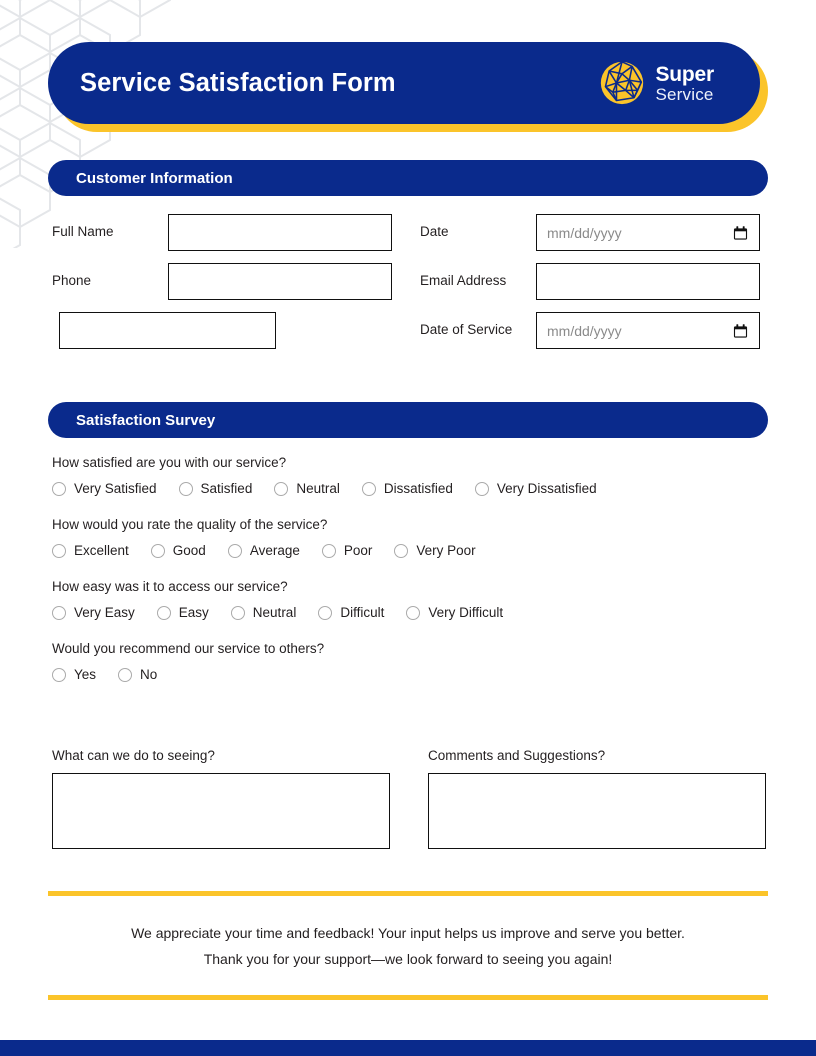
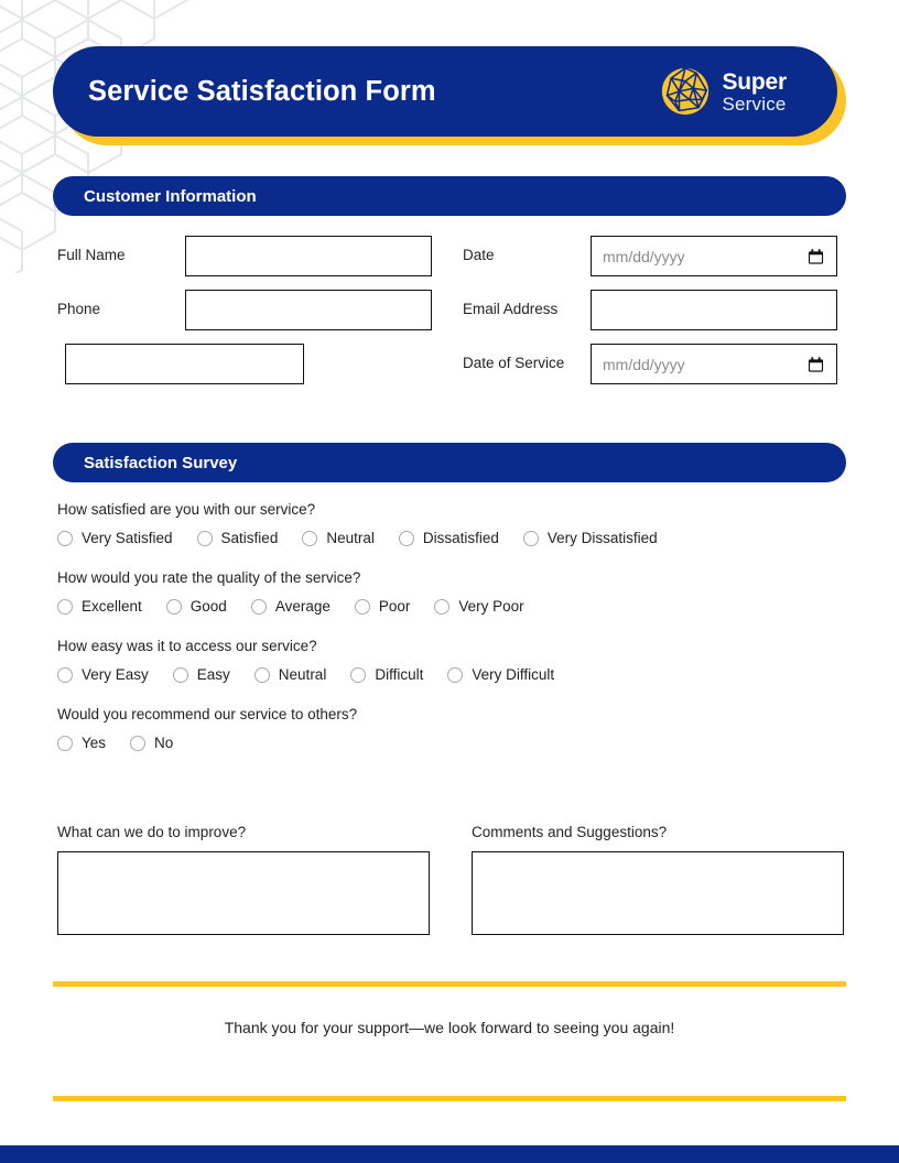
  Service Satisfaction Form
  Super
  Service
  Customer Information
  Full Name
  Phone
  Date
  mm/dd/yyyy
  Email Address
  Date of Service
  mm/dd/yyyy
  Satisfaction Survey
  How satisfied are you with our service?
  Very Satisfied
  Satisfied
  Neutral
  Dissatisfied
  Very Dissatisfied
  How would you rate the quality of the service?
  Excellent
  Good
  Average
  Poor
  Very Poor
  How easy was it to access our service?
  Very Easy
  Easy
  Neutral
  Difficult
  Very Difficult
  Would you recommend our service to others?
  Yes
  No
- What can we do to seeing?
+ What can we do to improve?
  Comments and Suggestions?
- We appreciate your time and feedback! Your input helps us improve and serve you better.
  Thank you for your support—we look forward to seeing you again!
